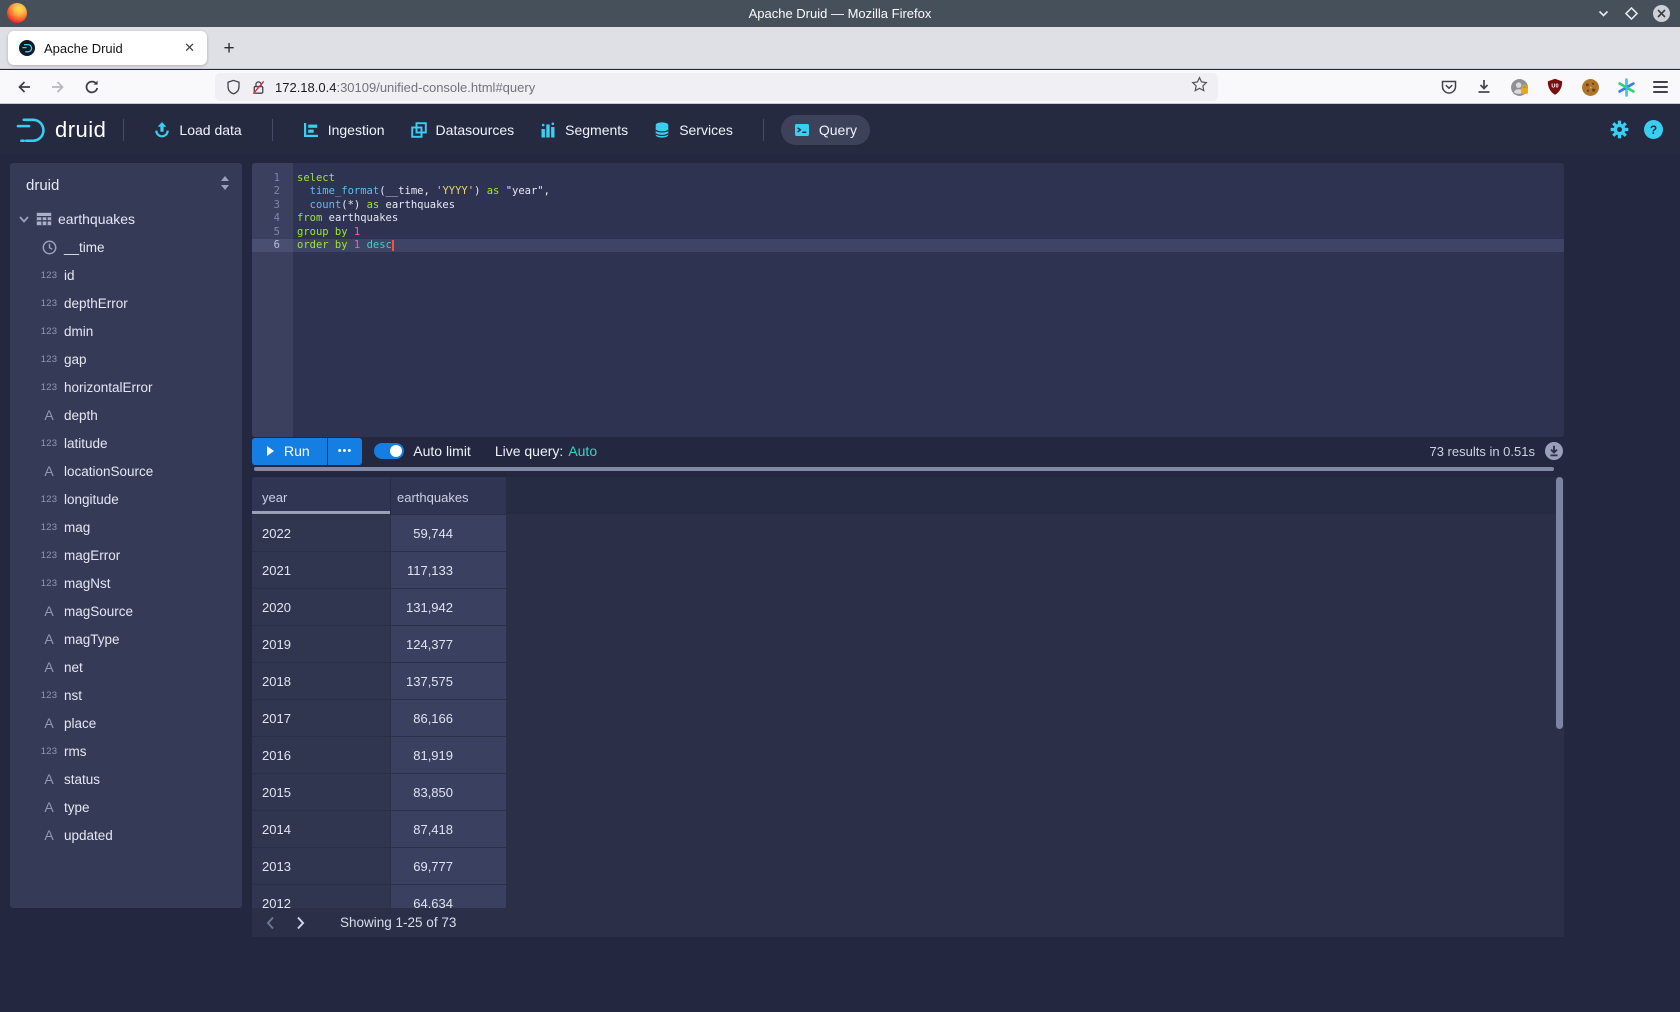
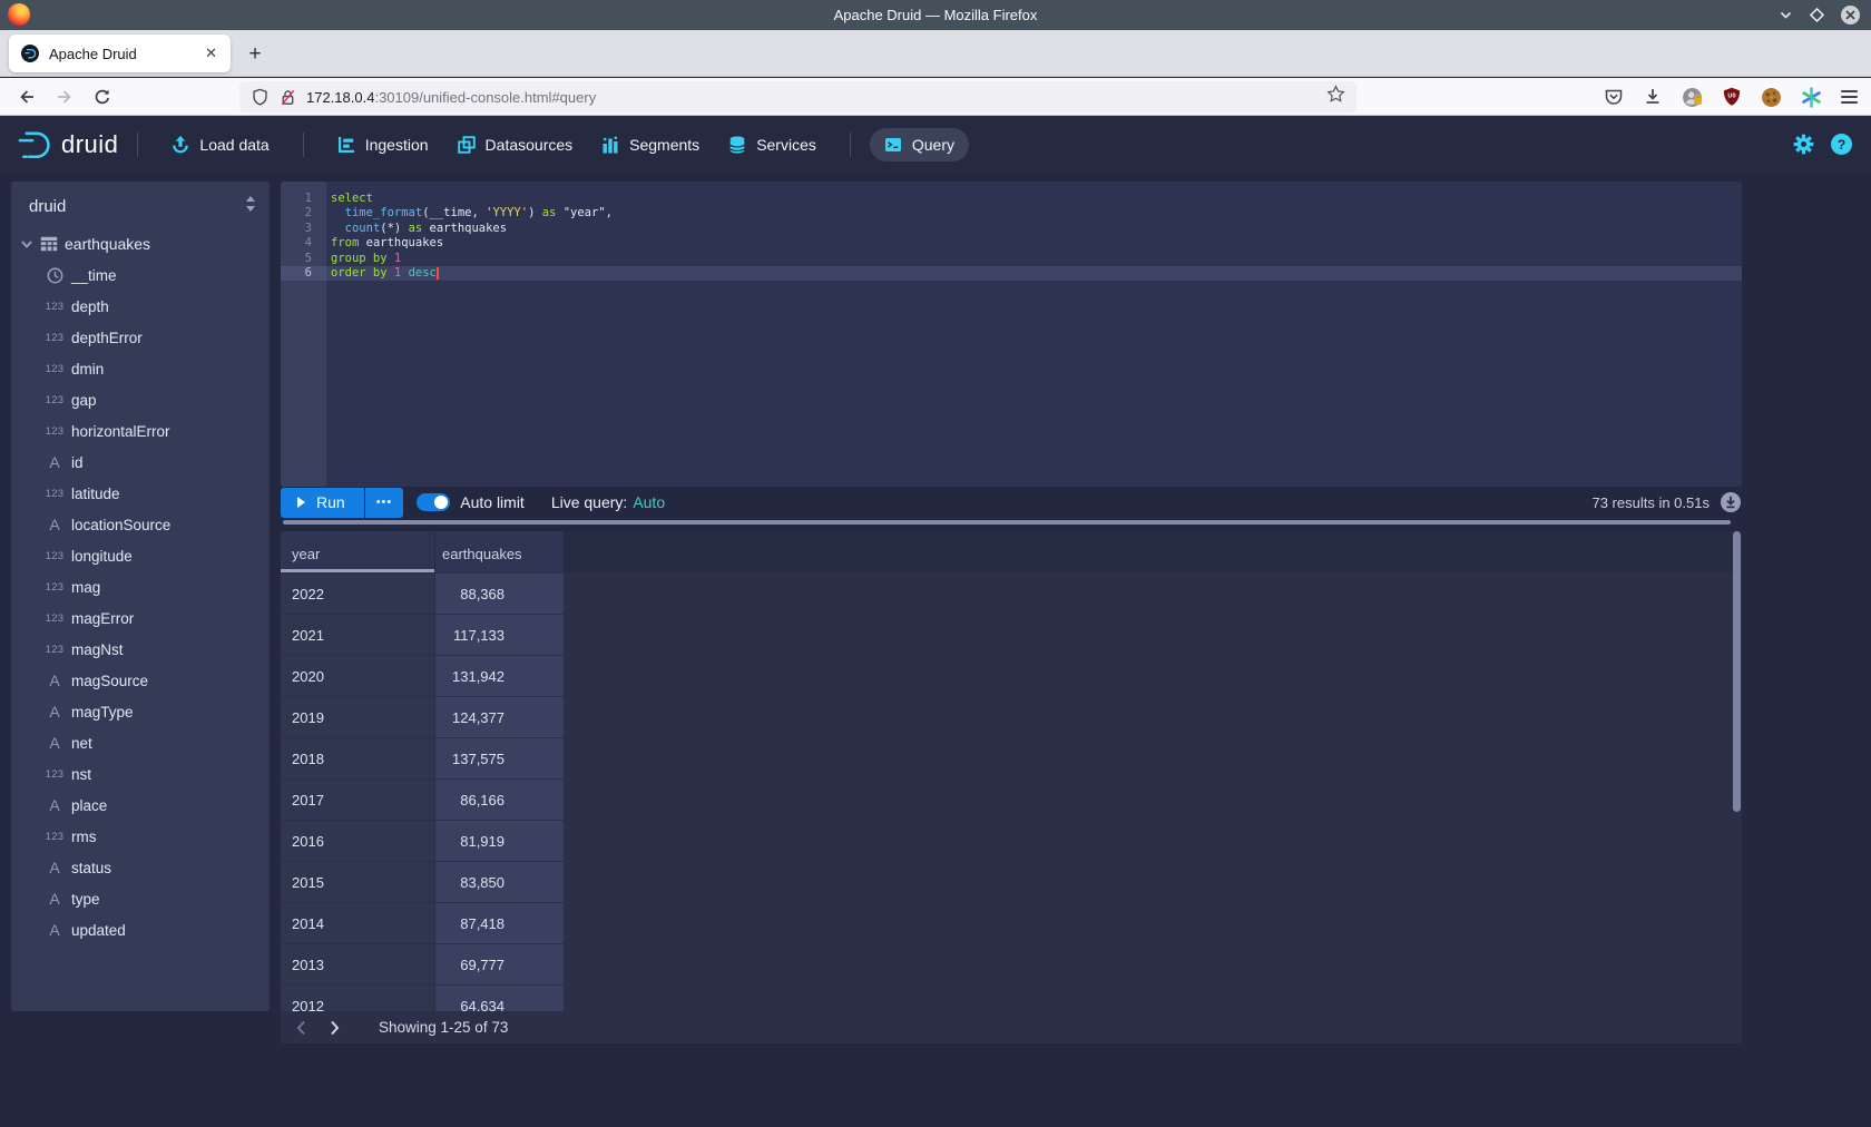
  Apache Druid — Mozilla Firefox
  Apache Druid
  ✕
  +
  172.18.0.4:30109/unified-console.html#query
  druid
  Load data
  Ingestion
  Datasources
  Segments
  Services
  Query
  ?
  druid
  earthquakes
  __time
  123
- id
+ depth
  123
  depthError
  123
  dmin
  123
  gap
  123
  horizontalError
  A
- depth
+ id
  123
  latitude
  A
  locationSource
  123
  longitude
  123
  mag
  123
  magError
  123
  magNst
  A
  magSource
  A
  magType
  A
  net
  123
  nst
  A
  place
  123
  rms
  A
  status
  A
  type
  A
  updated
  1
  select
  2
  time_format(__time, 'YYYY') as "year",
  3
  count(*) as earthquakes
  4
  from earthquakes
  5
  group by 1
  6
  order by 1 desc
  Run
  •••
  Auto limit
  Live query: Auto
  73 results in 0.51s
  year
  earthquakes
  2022
- 59,744
+ 88,368
  2021
  117,133
  2020
  131,942
  2019
  124,377
  2018
  137,575
  2017
  86,166
  2016
  81,919
  2015
  83,850
  2014
  87,418
  2013
  69,777
  2012
  64,634
  Showing 1-25 of 73
